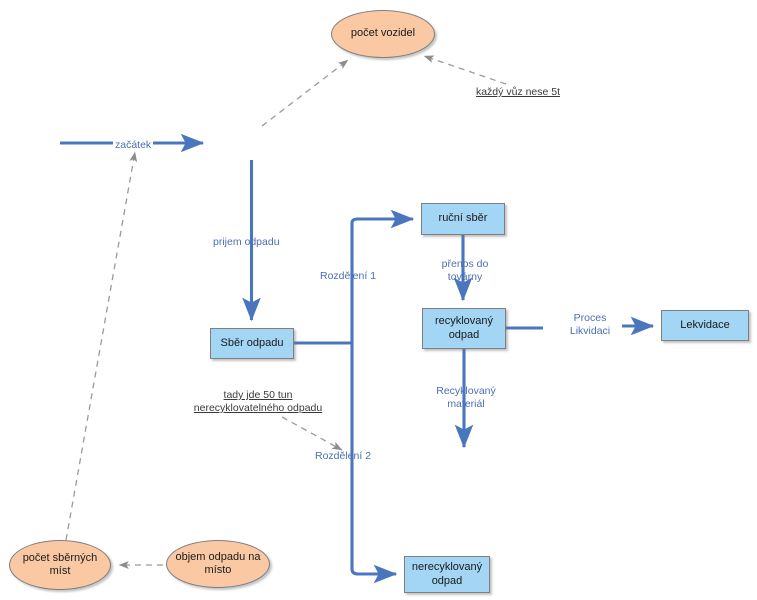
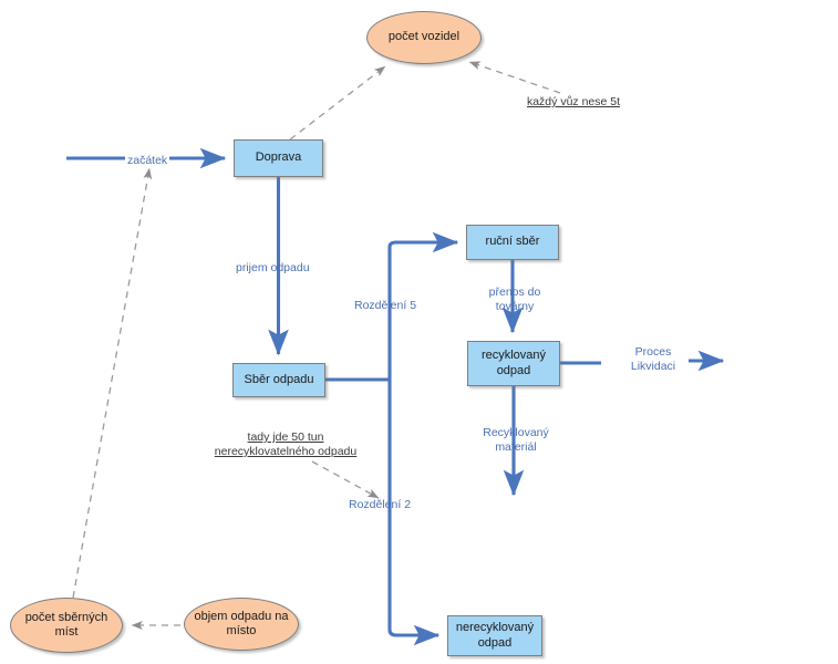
  počet vozidel
+ Doprava
  Sběr odpadu
  ruční sběr
  recyklovaný
  odpad
- Lekvidace
  nerecyklovaný
  odpad
  počet sběrných
  míst
  objem odpadu na
  místo
  začátek
  prijem odpadu
- Rozdělení 1
+ Rozdělení 5
  Rozdělení 2
  přenos do
  továrny
  Proces
  Likvidaci
  Recyklovaný
  materiál
  každý vůz nese 5t
  tady jde 50 tun
  nerecyklovatelného odpadu
